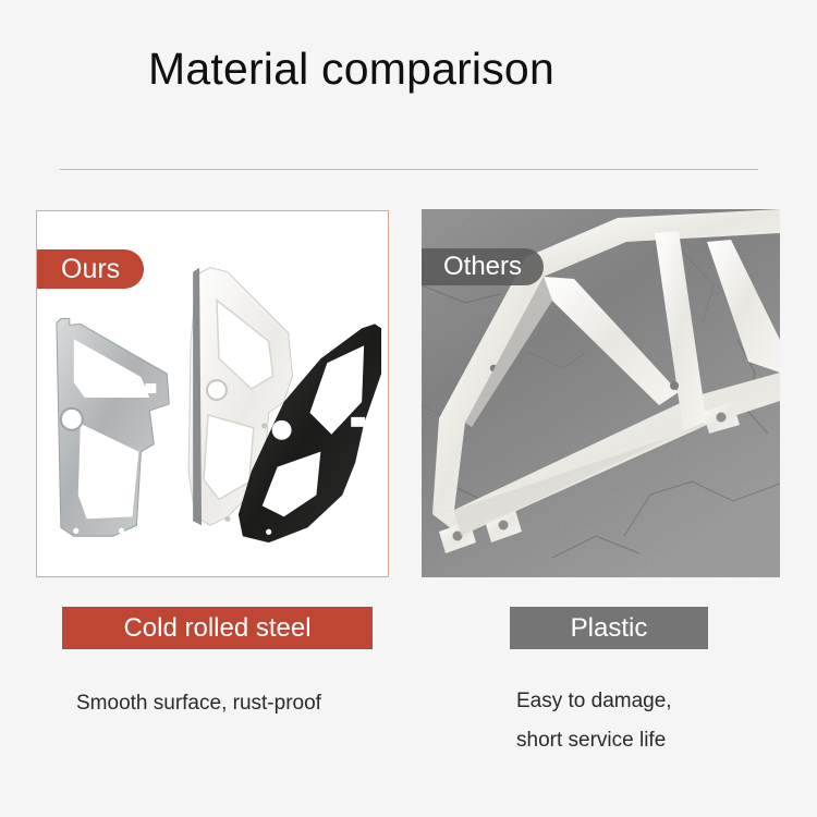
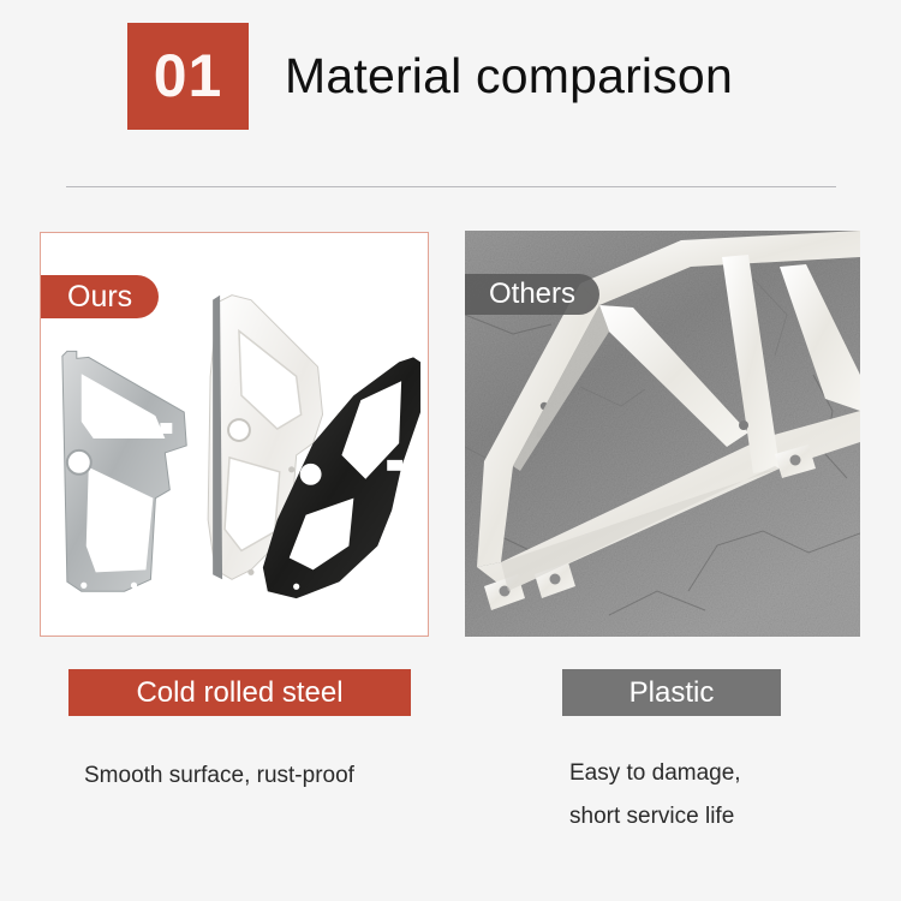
+ 01
  Material comparison
  Ours
  Others
  Cold rolled steel
  Plastic
  Smooth surface, rust-proof
  Easy to damage,
  short service life
